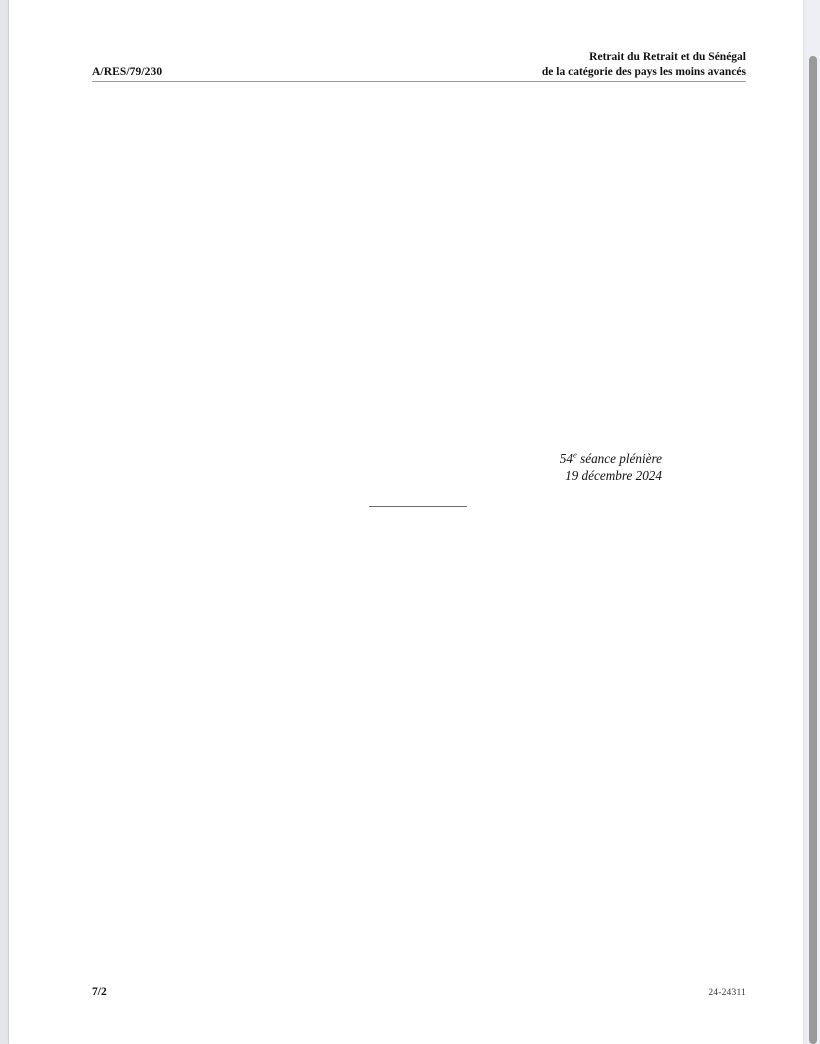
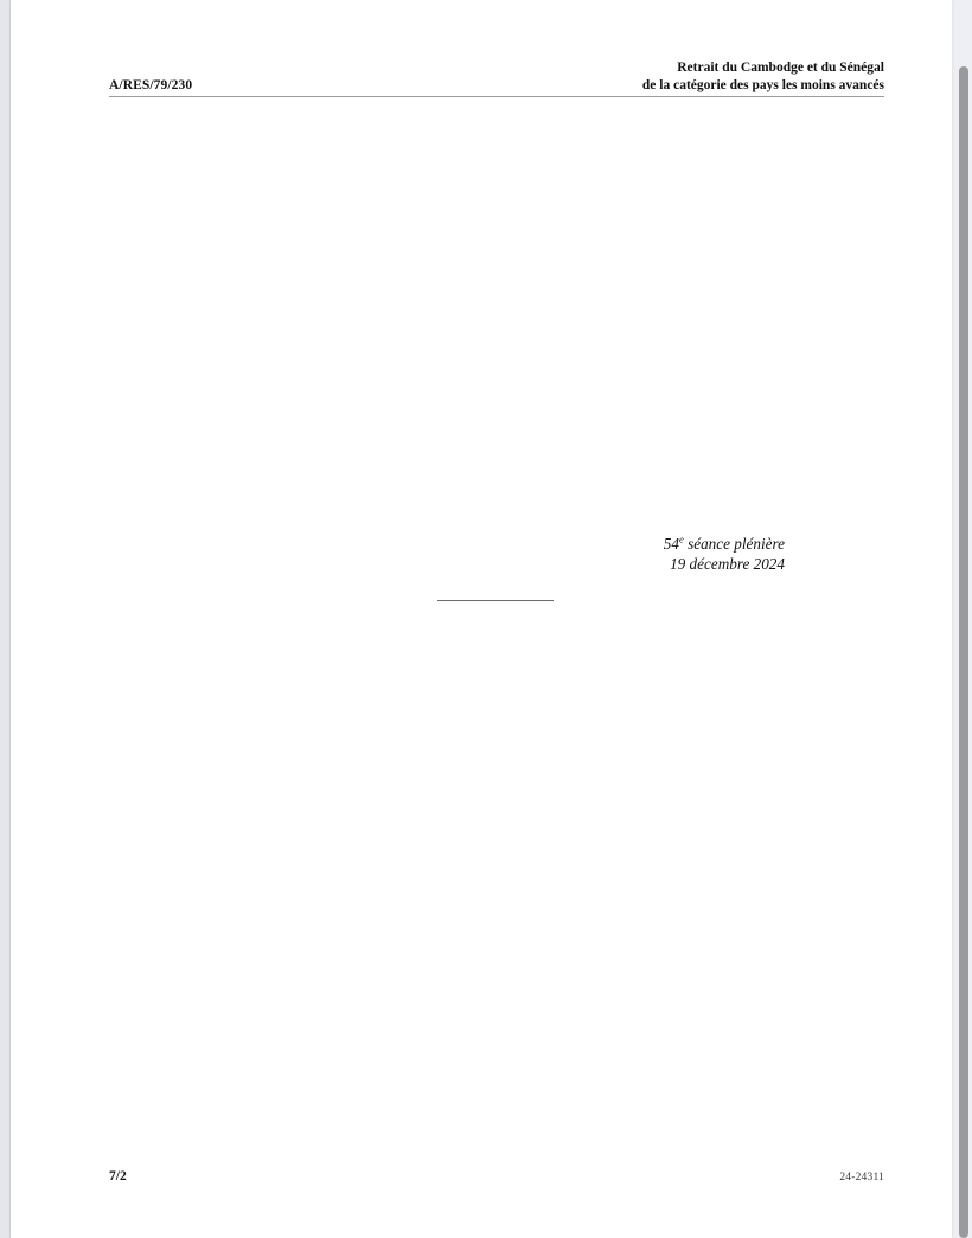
  A/RES/79/230
- Retrait du Retrait et du Sénégal
+ Retrait du Cambodge et du Sénégal
  de la catégorie des pays les moins avancés
  54e séance plénière
  19 décembre 2024
  7/2
  24-24311
